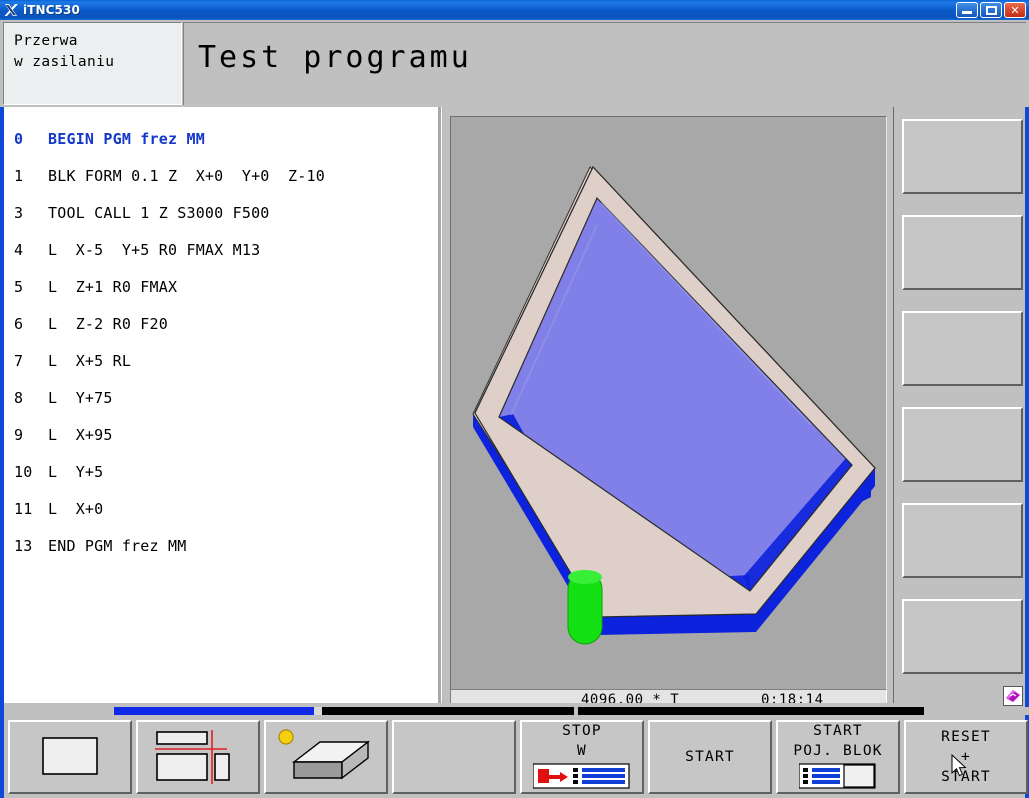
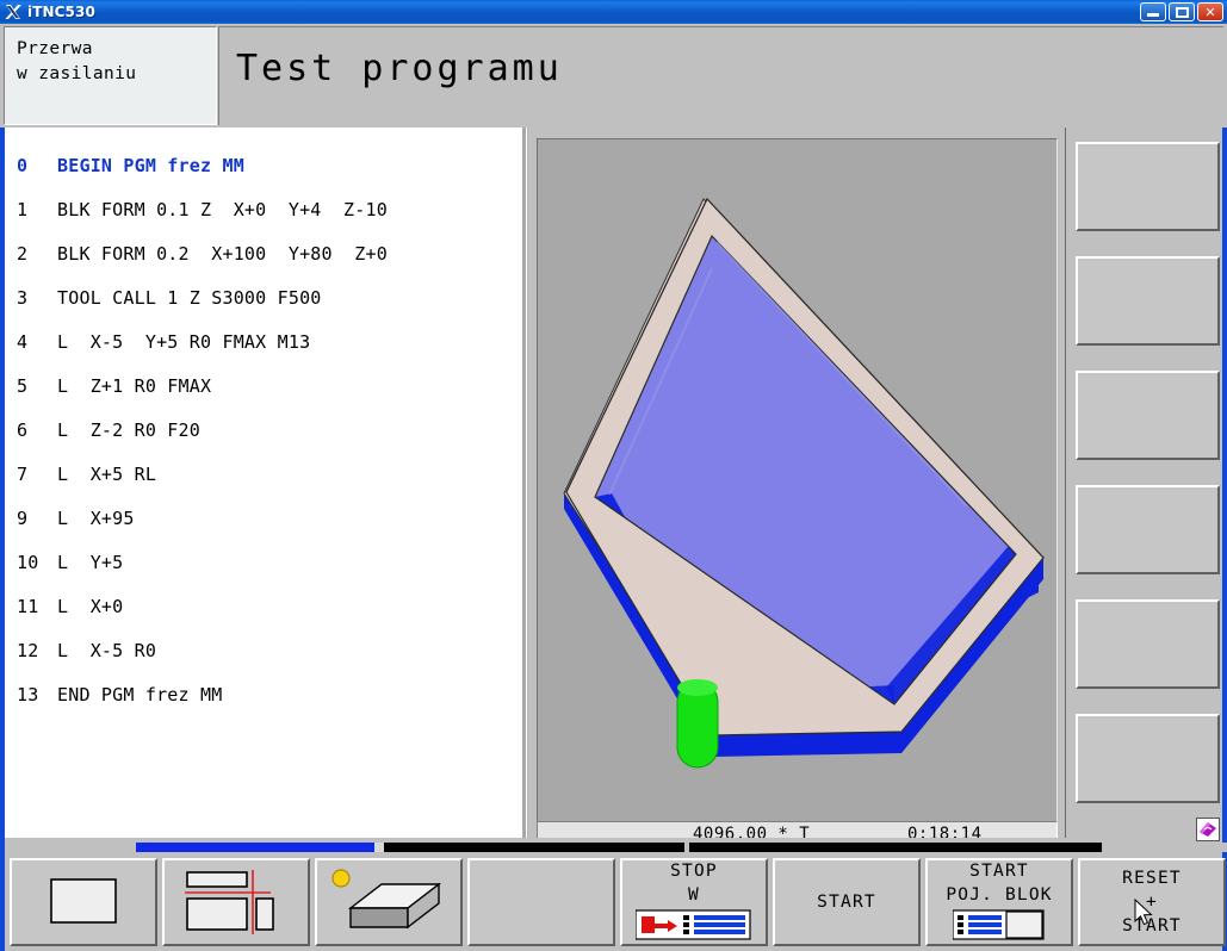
  iTNC530
  ✕
  Przerwa
  w zasilaniu
  Test programu
  0
  BEGIN PGM frez MM
  1
- BLK FORM 0.1 Z X+0 Y+0 Z-10
+ BLK FORM 0.1 Z X+0 Y+4 Z-10
+ 2
+ BLK FORM 0.2 X+100 Y+80 Z+0
  3
  TOOL CALL 1 Z S3000 F500
  4
  L X-5 Y+5 R0 FMAX M13
  5
  L Z+1 R0 FMAX
  6
  L Z-2 R0 F20
  7
  L X+5 RL
- 8
- L Y+75
  9
  L X+95
  10
  L Y+5
  11
  L X+0
+ 12
+ L X-5 R0
  13
  END PGM frez MM
  4096.00 * T
  0:18:14
  STOP
  W
  START
  START
  POJ. BLOK
  RESET
  +
  START
